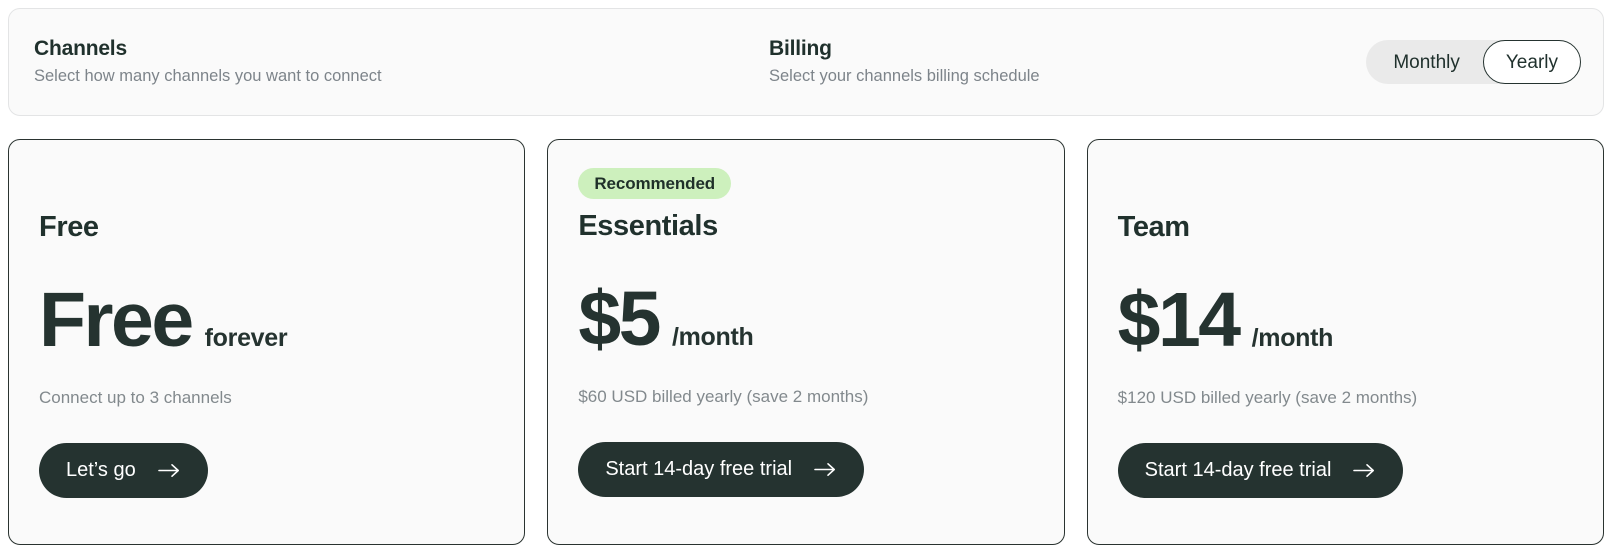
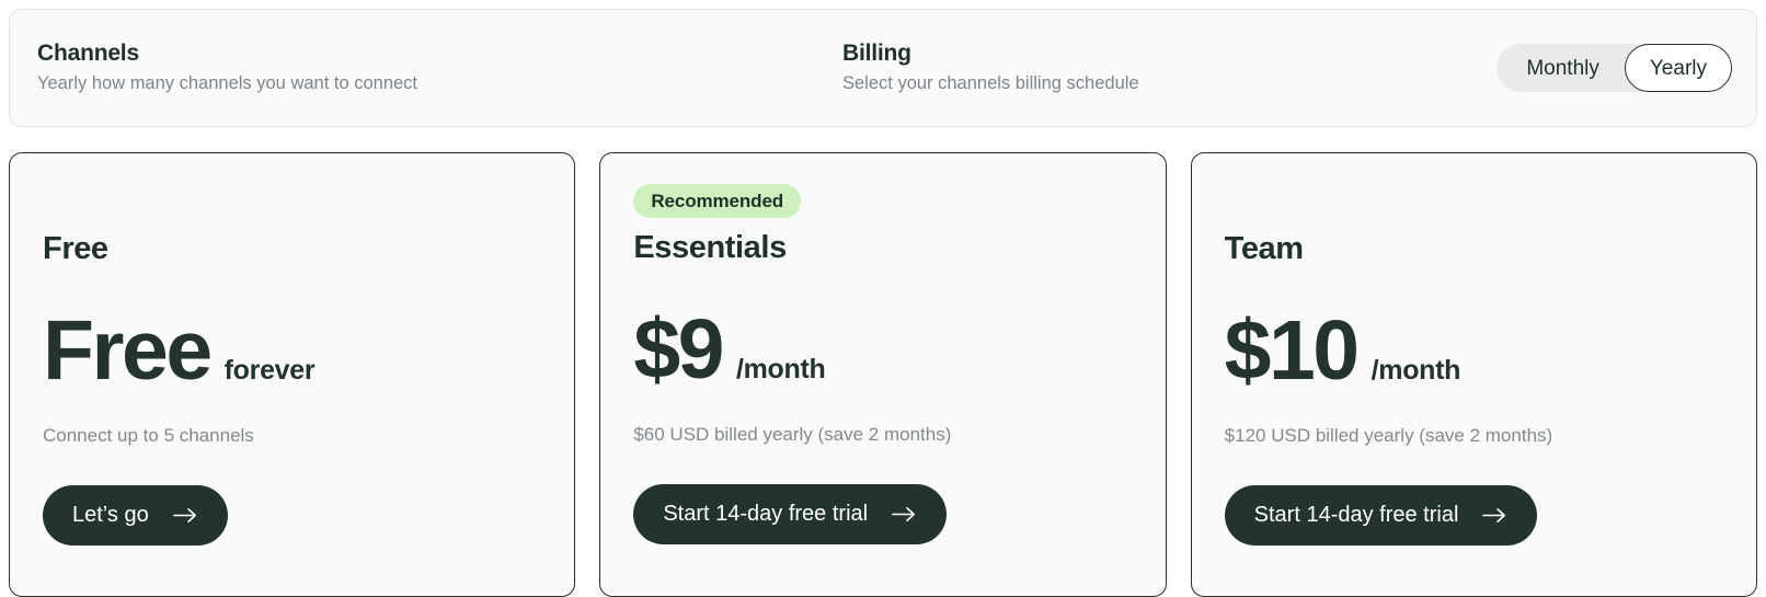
  Channels
- Select how many channels you want to connect
+ Yearly how many channels you want to connect
  Billing
  Select your channels billing schedule
  Monthly
  Yearly
  Free
  Free
  forever
- Connect up to 3 channels
+ Connect up to 5 channels
  Let’s go
  Recommended
  Essentials
- $5
+ $9
  /month
  $60 USD billed yearly (save 2 months)
  Start 14-day free trial
  Team
- $14
+ $10
  /month
  $120 USD billed yearly (save 2 months)
  Start 14-day free trial
